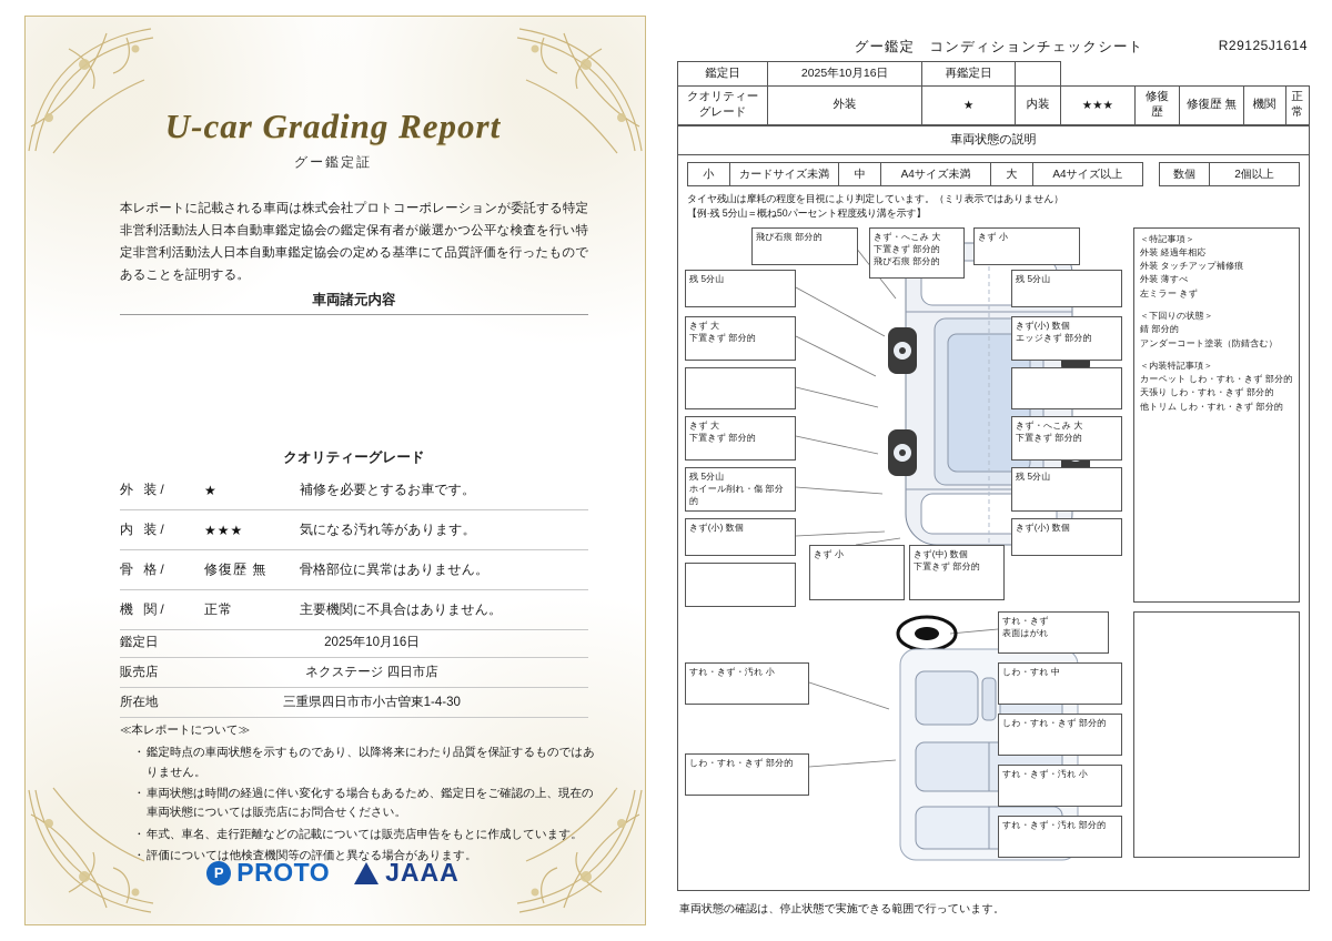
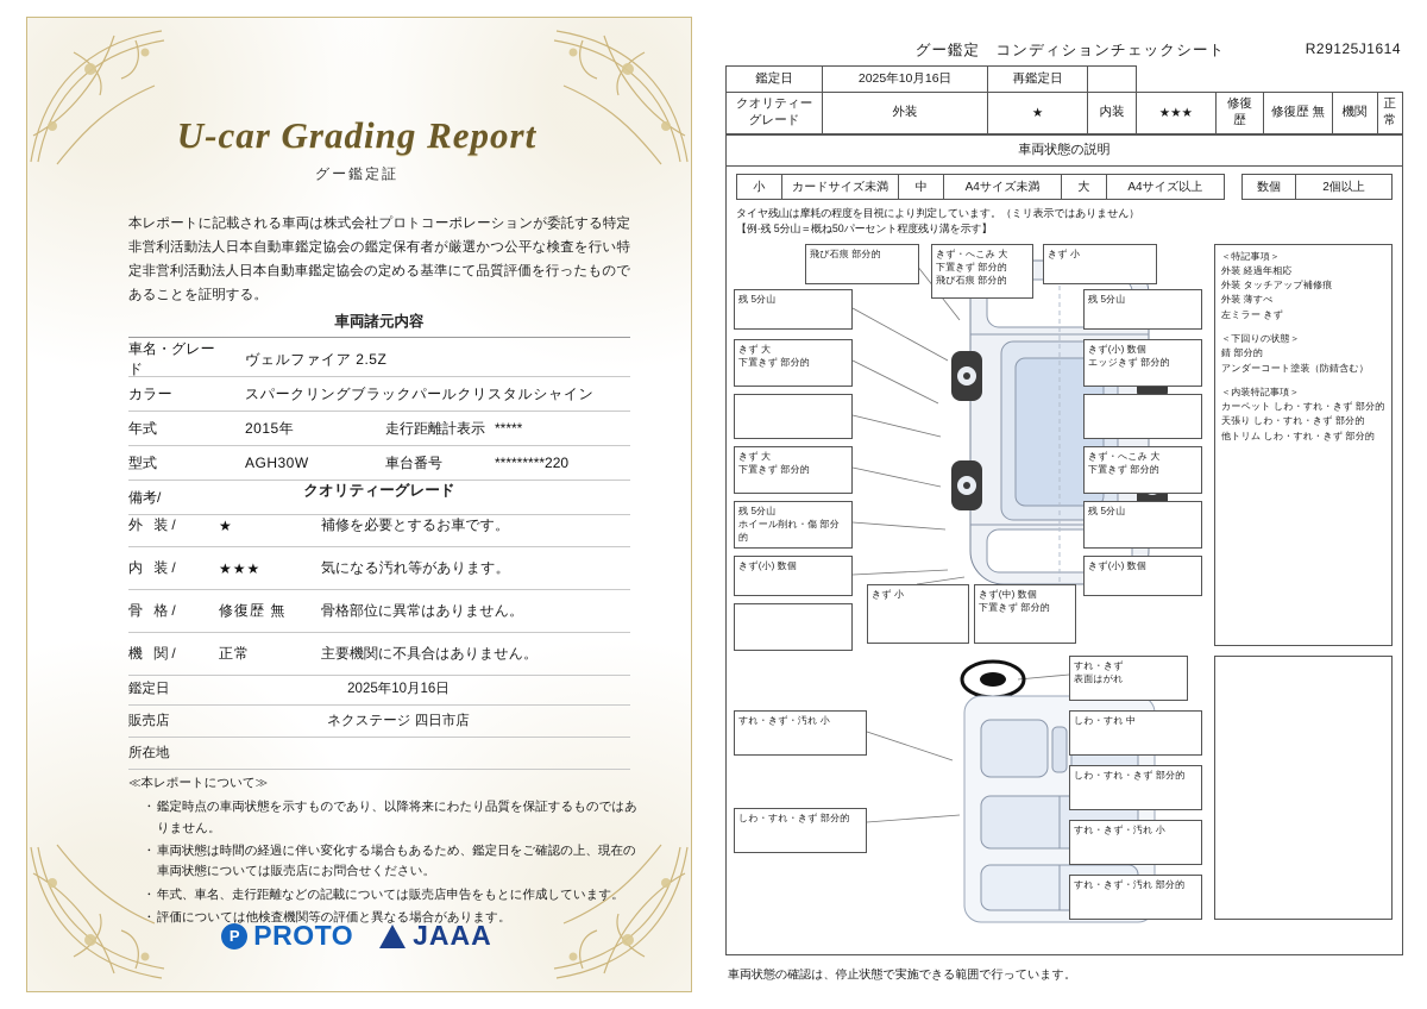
  U-car Grading Report
  グー鑑定証
  本レポートに記載される車両は株式会社プロトコーポレーションが委託する特定非営利活動法人日本自動車鑑定協会の鑑定保有者が厳選かつ公平な検査を行い特定非営利活動法人日本自動車鑑定協会の定める基準にて品質評価を行ったものであることを証明する。
  車両諸元内容
+ 車名・グレード
+ ヴェルファイア 2.5Z
+ カラー
+ スパークリングブラックパールクリスタルシャイン
+ 年式
+ 2015年
+ 走行距離計表示
+ *****
+ 型式
+ AGH30W
+ 車台番号
+ *********220
+ 備考/
  クオリティーグレード
  外 装/
  ★
  補修を必要とするお車です。
  内 装/
  ★★★
  気になる汚れ等があります。
  骨 格/
  修復歴 無
  骨格部位に異常はありません。
  機 関/
  正常
  主要機関に不具合はありません。
  鑑定日
  2025年10月16日
  販売店
  ネクステージ 四日市店
  所在地
- 三重県四日市市小古曽東1-4-30
  ≪本レポートについて≫
  鑑定時点の車両状態を示すものであり、以降将来にわたり品質を保証するものではありません。
  車両状態は時間の経過に伴い変化する場合もあるため、鑑定日をご確認の上、現在の車両状態については販売店にお問合せください。
  年式、車名、走行距離などの記載については販売店申告をもとに作成しています。
  評価については他検査機関等の評価と異なる場合があります。
  P
  PROTO
  JAAA
  グー鑑定 コンディションチェックシート
  R29125J1614
  鑑定日	2025年10月16日	再鑑定日
  クオリティーグレード	外装	★	内装	★★★	修復歴	修復歴 無	機関	正常
  車両状態の説明
  小	カードサイズ未満	中	A4サイズ未満	大	A4サイズ以上
  数個	2個以上
  タイヤ残山は摩耗の程度を目視により判定しています。（ミリ表示ではありません）
  【例·残 5分山＝概ね50パーセント程度残り溝を示す】
  飛び石痕 部分的
  きず・へこみ 大
  下置きず 部分的
  飛び石痕 部分的
  きず 小
  残 5分山
  残 5分山
  きず 大
  下置きず 部分的
  きず(小) 数個
  エッジきず 部分的
  きず 大
  下置きず 部分的
  きず・へこみ 大
  下置きず 部分的
  残 5分山
  ホイール削れ・傷 部分的
  残 5分山
  きず(小) 数個
  きず(小) 数個
  きず 小
  きず(中) 数個
  下置きず 部分的
  すれ・きず
  表面はがれ
  すれ・きず・汚れ 小
  しわ・すれ 中
  しわ・すれ・きず 部分的
  しわ・すれ・きず 部分的
  すれ・きず・汚れ 小
  すれ・きず・汚れ 部分的
  ＜特記事項＞
  外装 経過年相応
  外装 タッチアップ補修痕
  外装 薄すべ
  左ミラー きず
  ＜下回りの状態＞
  錆 部分的
  アンダーコート塗装（防錆含む）
  ＜内装特記事項＞
  カーペット しわ・すれ・きず 部分的
  天張り しわ・すれ・きず 部分的
  他トリム しわ・すれ・きず 部分的
  車両状態の確認は、停止状態で実施できる範囲で行っています。
